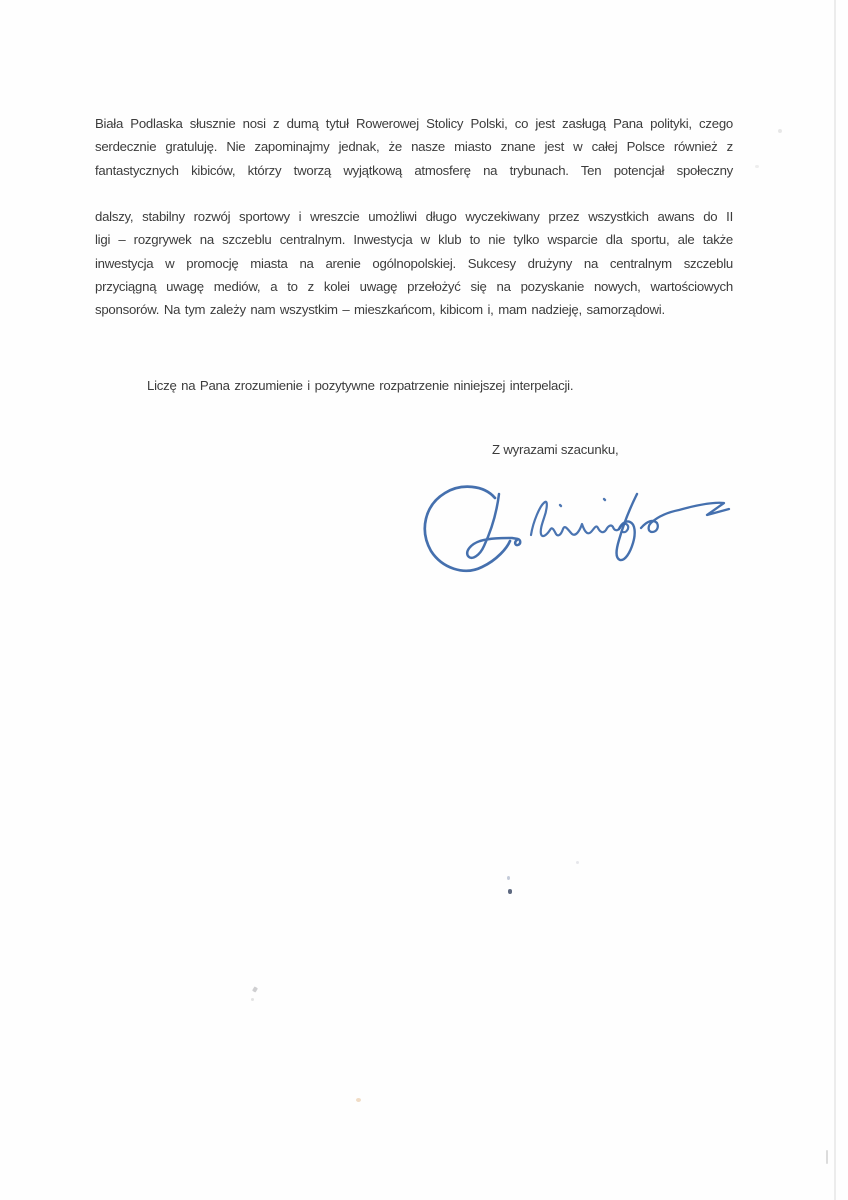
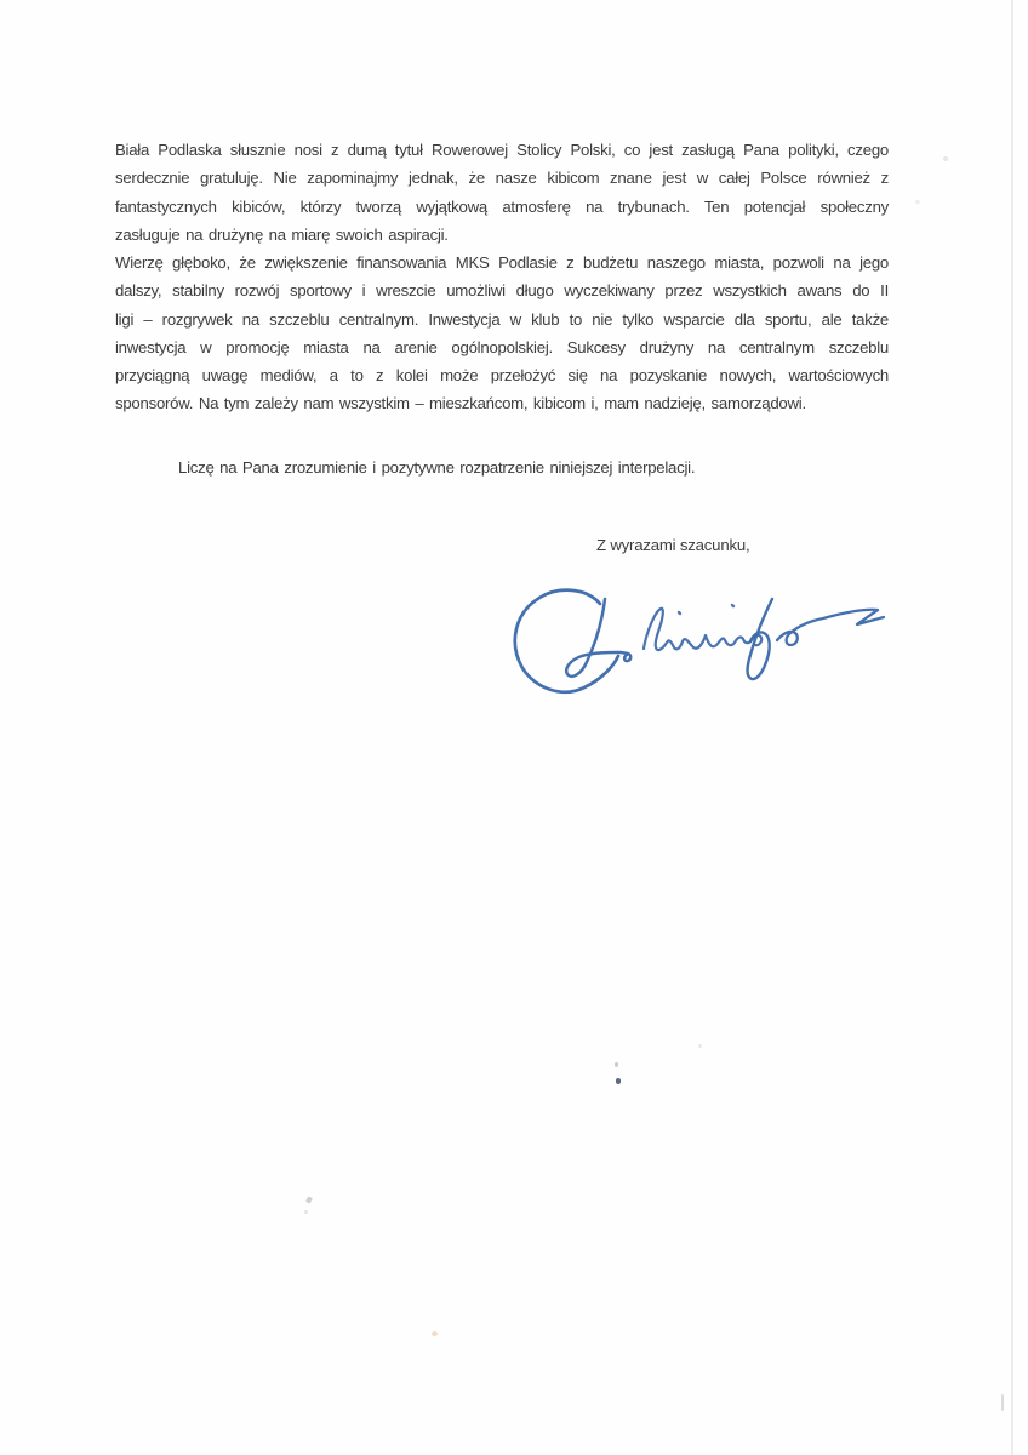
  Biała Podlaska słusznie nosi z dumą tytuł Rowerowej Stolicy Polski, co jest zasługą Pana polityki, czego
- serdecznie gratuluję. Nie zapominajmy jednak, że nasze miasto znane jest w całej Polsce również z
+ serdecznie gratuluję. Nie zapominajmy jednak, że nasze kibicom znane jest w całej Polsce również z
  fantastycznych kibiców, którzy tworzą wyjątkową atmosferę na trybunach. Ten potencjał społeczny
+ zasługuje na drużynę na miarę swoich aspiracji.
+ Wierzę głęboko, że zwiększenie finansowania MKS Podlasie z budżetu naszego miasta, pozwoli na jego
  dalszy, stabilny rozwój sportowy i wreszcie umożliwi długo wyczekiwany przez wszystkich awans do II
  ligi – rozgrywek na szczeblu centralnym. Inwestycja w klub to nie tylko wsparcie dla sportu, ale także
  inwestycja w promocję miasta na arenie ogólnopolskiej. Sukcesy drużyny na centralnym szczeblu
- przyciągną uwagę mediów, a to z kolei uwagę przełożyć się na pozyskanie nowych, wartościowych
+ przyciągną uwagę mediów, a to z kolei może przełożyć się na pozyskanie nowych, wartościowych
  sponsorów. Na tym zależy nam wszystkim – mieszkańcom, kibicom i, mam nadzieję, samorządowi.
  Liczę na Pana zrozumienie i pozytywne rozpatrzenie niniejszej interpelacji.
  Z wyrazami szacunku,
